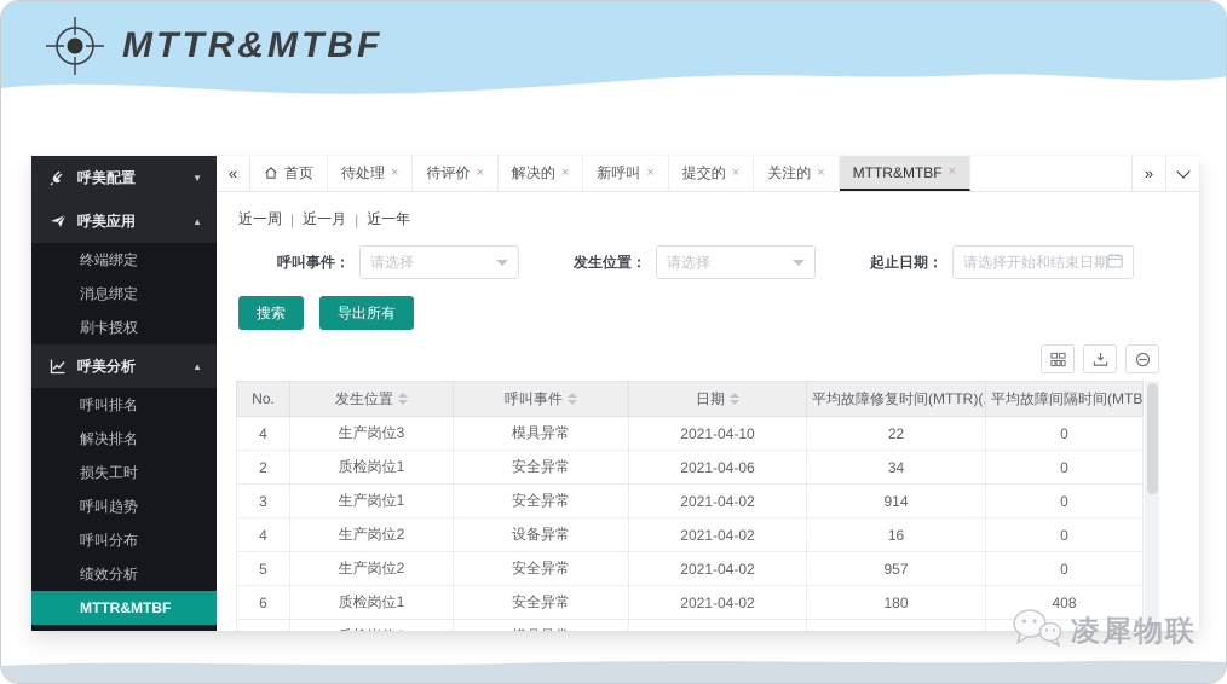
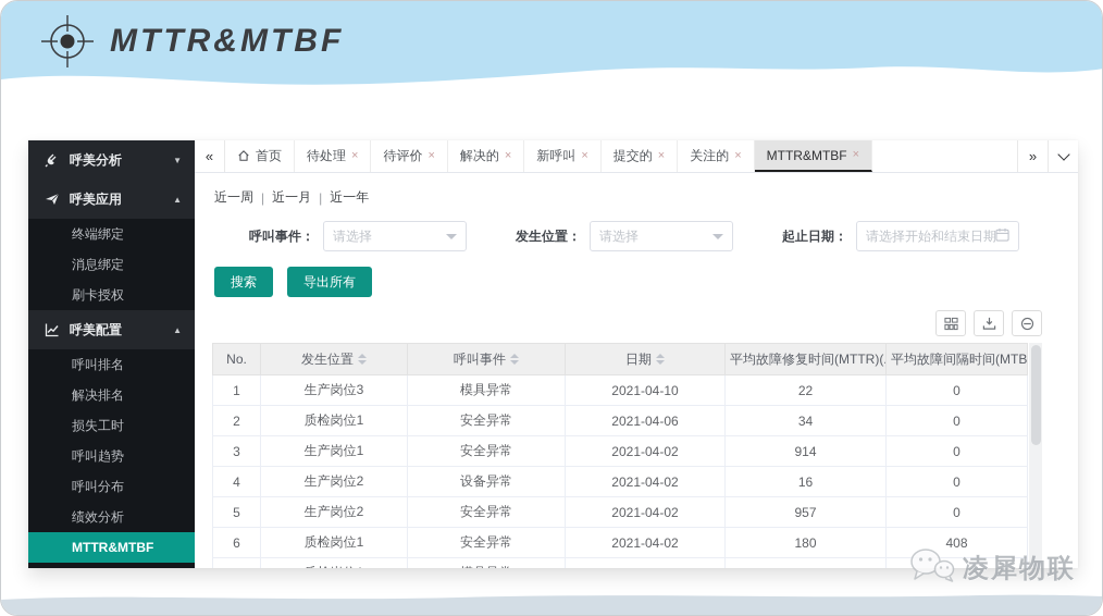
  MTTR&MTBF
- 呼美配置
+ 呼美分析
  ▼
  呼美应用
  ▲
  终端绑定
  消息绑定
  刷卡授权
- 呼美分析
+ 呼美配置
  ▲
  呼叫排名
  解决排名
  损失工时
  呼叫趋势
  呼叫分布
  绩效分析
  MTTR&MTBF
  «
  首页
  待处理
  ×
  待评价
  ×
  解决的
  ×
  新呼叫
  ×
  提交的
  ×
  关注的
  ×
  MTTR&MTBF
  ×
  »
  近一周
  |
  近一月
  |
  近一年
  呼叫事件：
  请选择
  发生位置：
  请选择
  起止日期：
  请选择开始和结束日期
  搜索
  导出所有
  No.	发生位置	呼叫事件	日期	平均故障修复时间(MTTR)(.	平均故障间隔时间(MTB
- 4	生产岗位3	模具异常	2021-04-10	22	0
+ 1	生产岗位3	模具异常	2021-04-10	22	0
  2	质检岗位1	安全异常	2021-04-06	34	0
  3	生产岗位1	安全异常	2021-04-02	914	0
  4	生产岗位2	设备异常	2021-04-02	16	0
  5	生产岗位2	安全异常	2021-04-02	957	0
  6	质检岗位1	安全异常	2021-04-02	180	408
  凌犀物联
